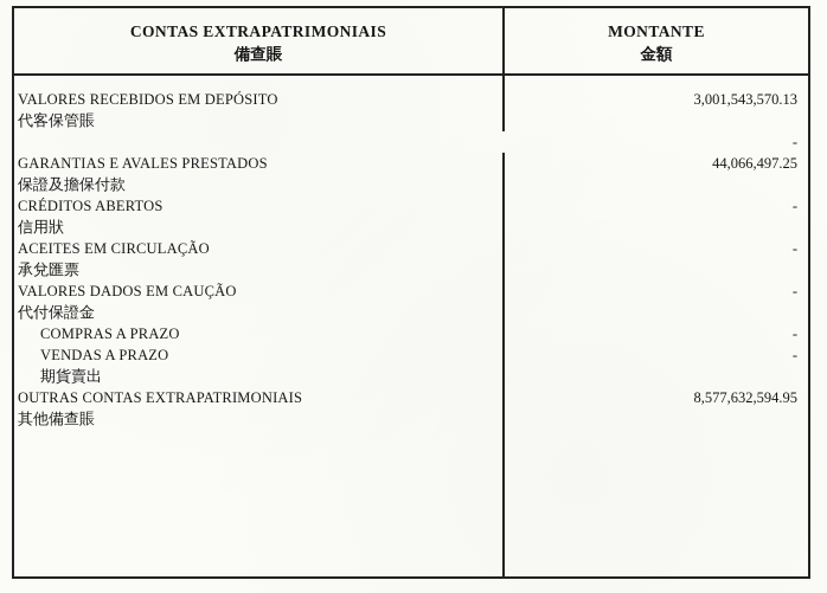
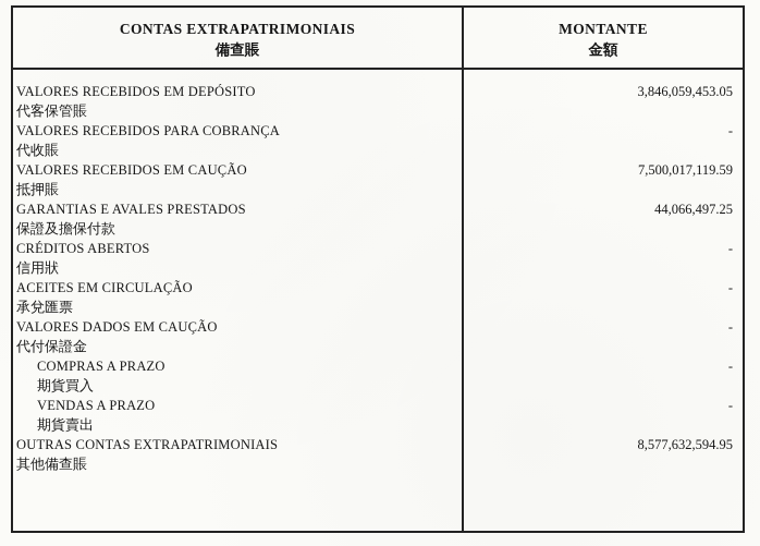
  CONTAS EXTRAPATRIMONIAIS
  備查賬
  MONTANTE
  金額
  VALORES RECEBIDOS EM DEPÓSITO
  代客保管賬
- 3,001,543,570.13
+ 3,846,059,453.05
+ VALORES RECEBIDOS PARA COBRANÇA
+ 代收賬
  -
+ VALORES RECEBIDOS EM CAUÇÃO
+ 抵押賬
+ 7,500,017,119.59
  GARANTIAS E AVALES PRESTADOS
  保證及擔保付款
  44,066,497.25
  CRÉDITOS ABERTOS
  信用狀
  -
  ACEITES EM CIRCULAÇÃO
  承兌匯票
  -
  VALORES DADOS EM CAUÇÃO
  代付保證金
  -
  COMPRAS A PRAZO
+ 期貨買入
  -
  VENDAS A PRAZO
  期貨賣出
  -
  OUTRAS CONTAS EXTRAPATRIMONIAIS
  其他備查賬
  8,577,632,594.95
